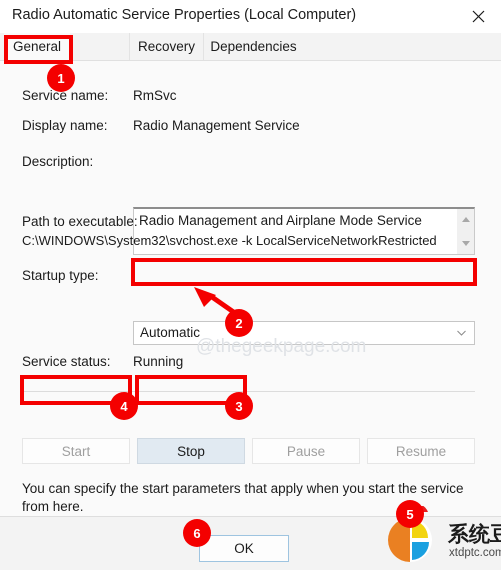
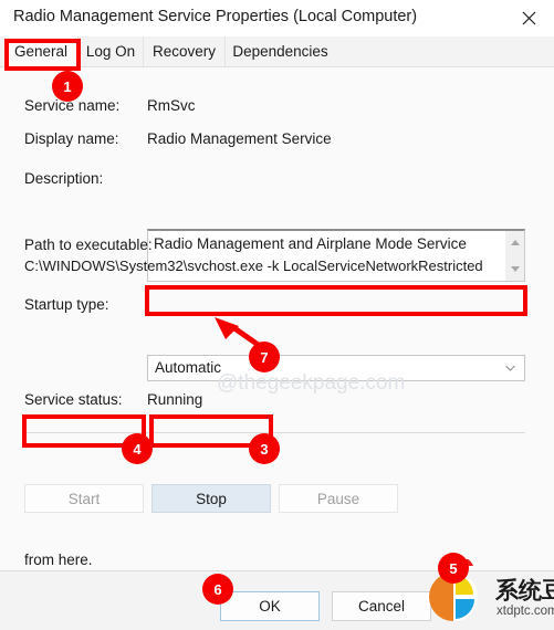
- Radio Automatic Service Properties (Local Computer)
+ Radio Management Service Properties (Local Computer)
  General
+ Log On
  Recovery
  Dependencies
  Service name:
  RmSvc
  Display name:
  Radio Management Service
  Description:
  Radio Management and Airplane Mode Service
  Path to executable:
  C:\WINDOWS\System32\svchost.exe -k LocalServiceNetworkRestricted
  Startup type:
  Automatic
  Service status:
  Running
  Start
  Stop
  Pause
- Resume
- You can specify the start parameters that apply when you start the service
  from here.
  OK
+ Cancel
  @thegeekpage.com
  xtdptc.com
  1
- 2
+ 7
  3
  4
  5
  6
